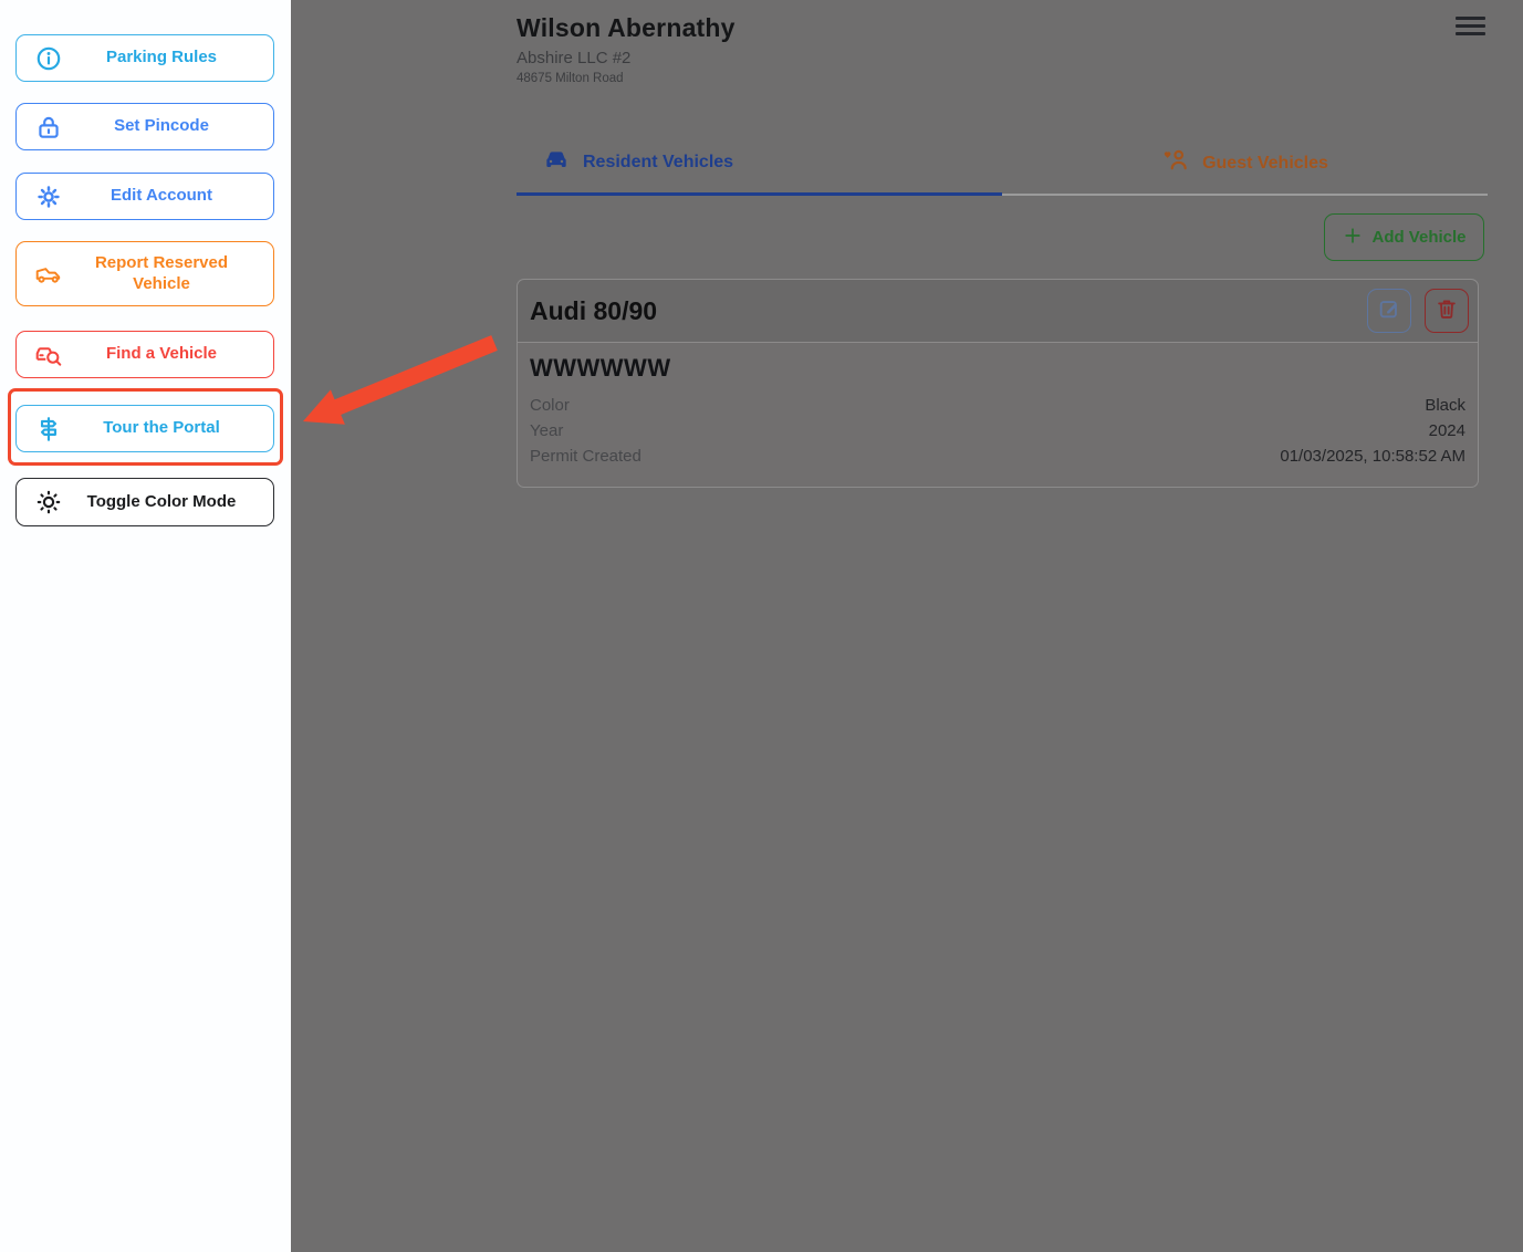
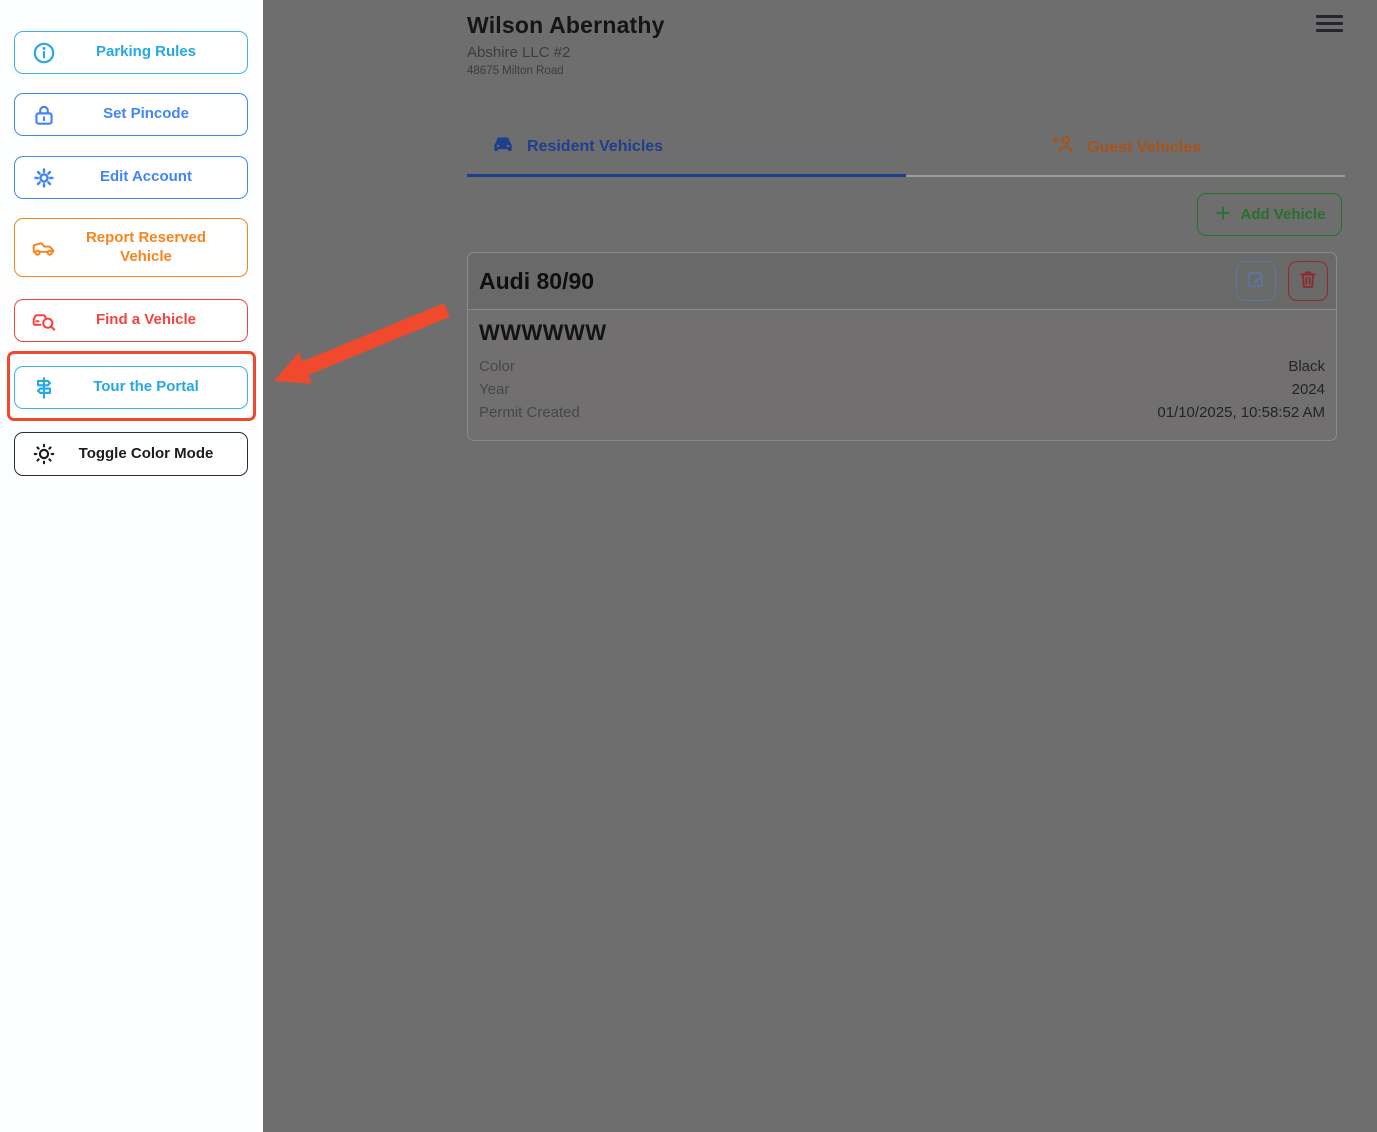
  Wilson Abernathy
  Abshire LLC #2
  48675 Milton Road
  Resident Vehicles
  Guest Vehicles
  Add Vehicle
  Audi 80/90
  WWWWWW
  Color
  Black
  Year
  2024
  Permit Created
- 01/03/2025, 10:58:52 AM
+ 01/10/2025, 10:58:52 AM
  Parking Rules
  Set Pincode
  Edit Account
  Report Reserved Vehicle
  Find a Vehicle
  Tour the Portal
  Toggle Color Mode
